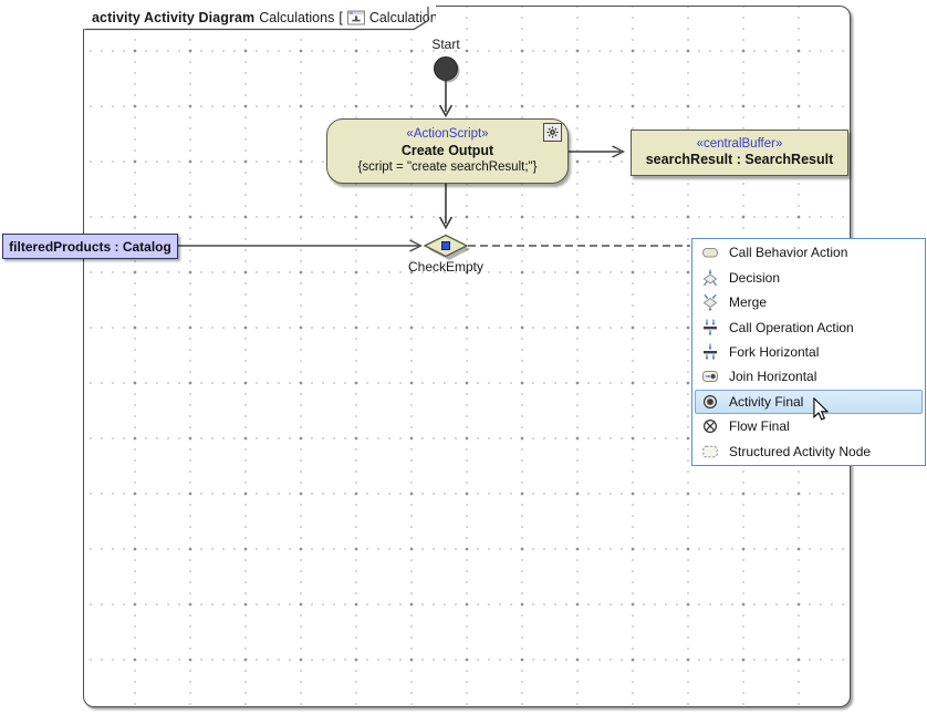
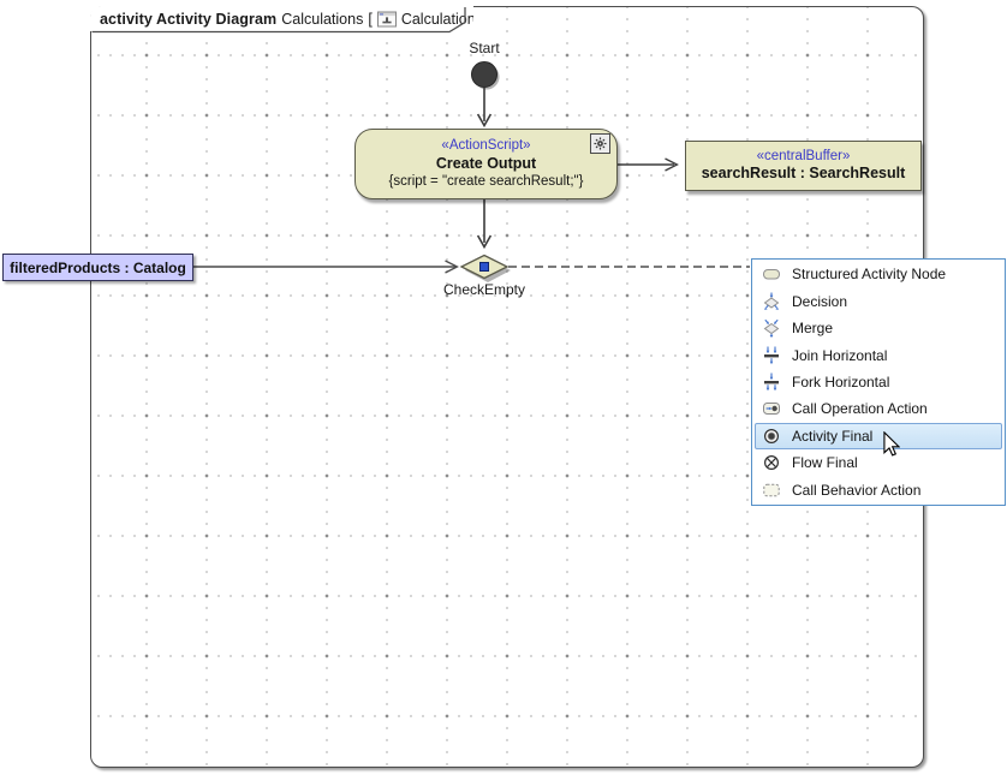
  activity Activity Diagram
  Calculations
  [
  Calculation
  Start
  «ActionScript»
  Create Output
  {script = "create searchResult;"}
  «centralBuffer»
  searchResult : SearchResult
  filteredProducts : Catalog
  CheckEmpty
- Call Behavior Action
+ Structured Activity Node
  Decision
  Merge
- Call Operation Action
+ Join Horizontal
  Fork Horizontal
- Join Horizontal
+ Call Operation Action
  Activity Final
  Flow Final
- Structured Activity Node
+ Call Behavior Action
